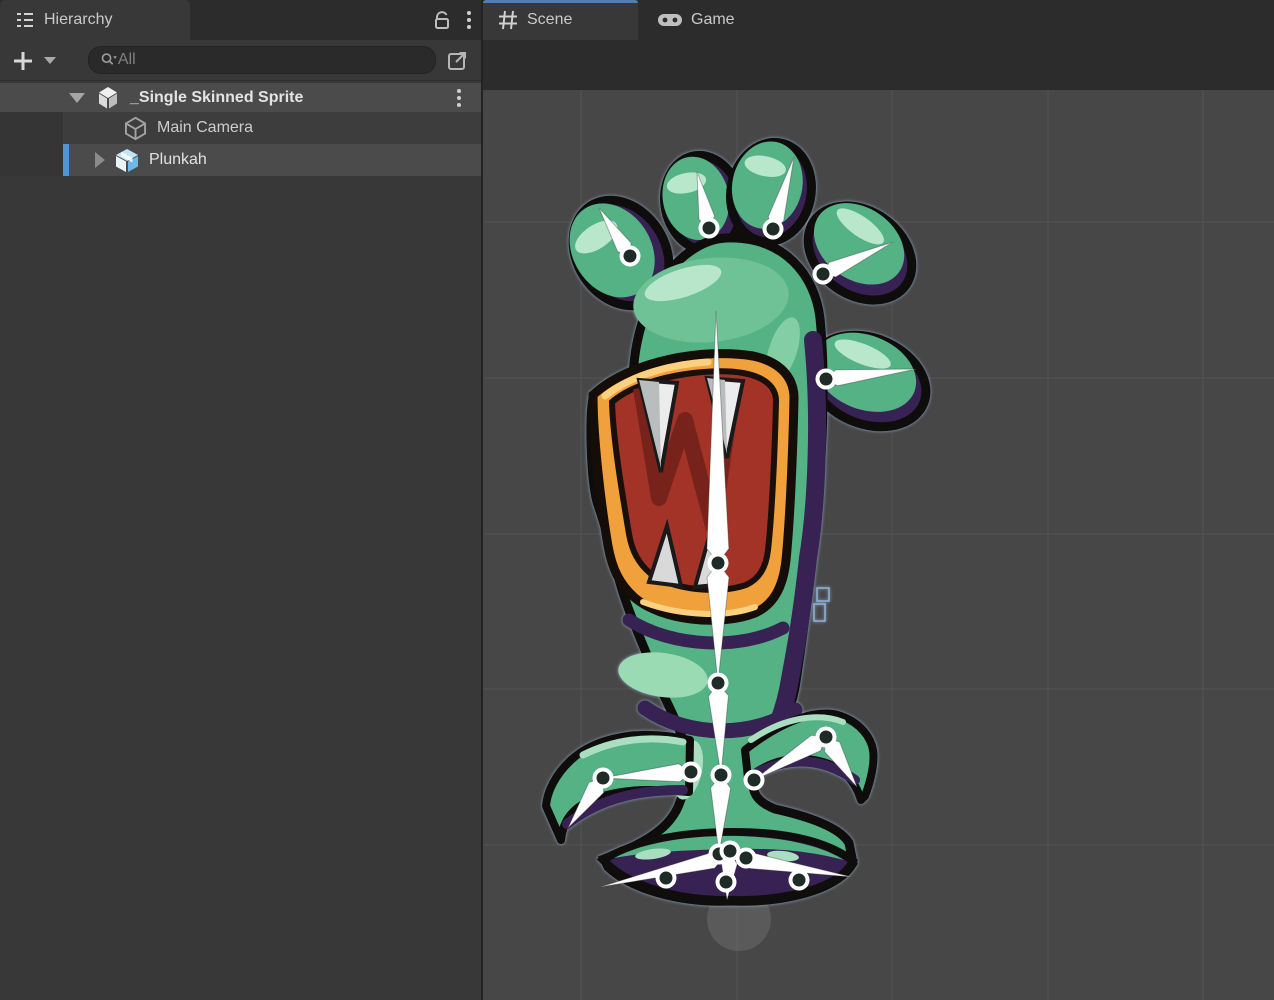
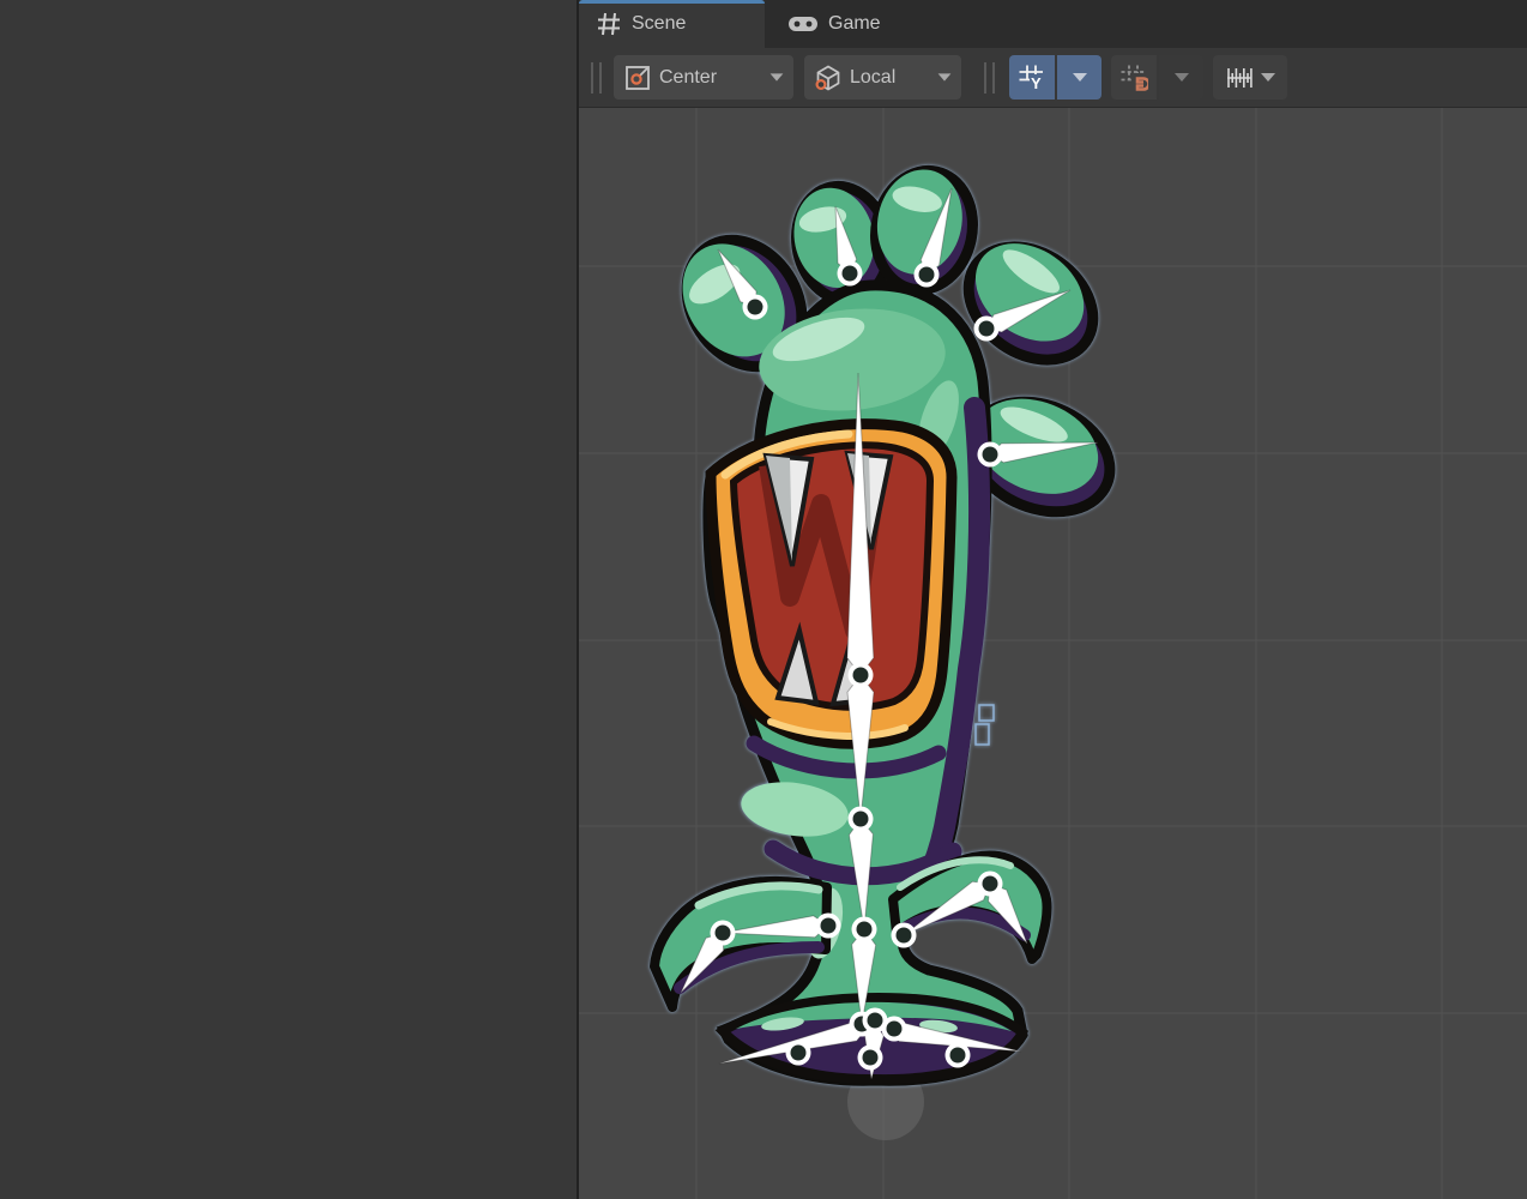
- Hierarchy
- All
- _Single Skinned Sprite
- Main Camera
- Plunkah
  Scene
  Game
+ Center
+ Local
+ Y
